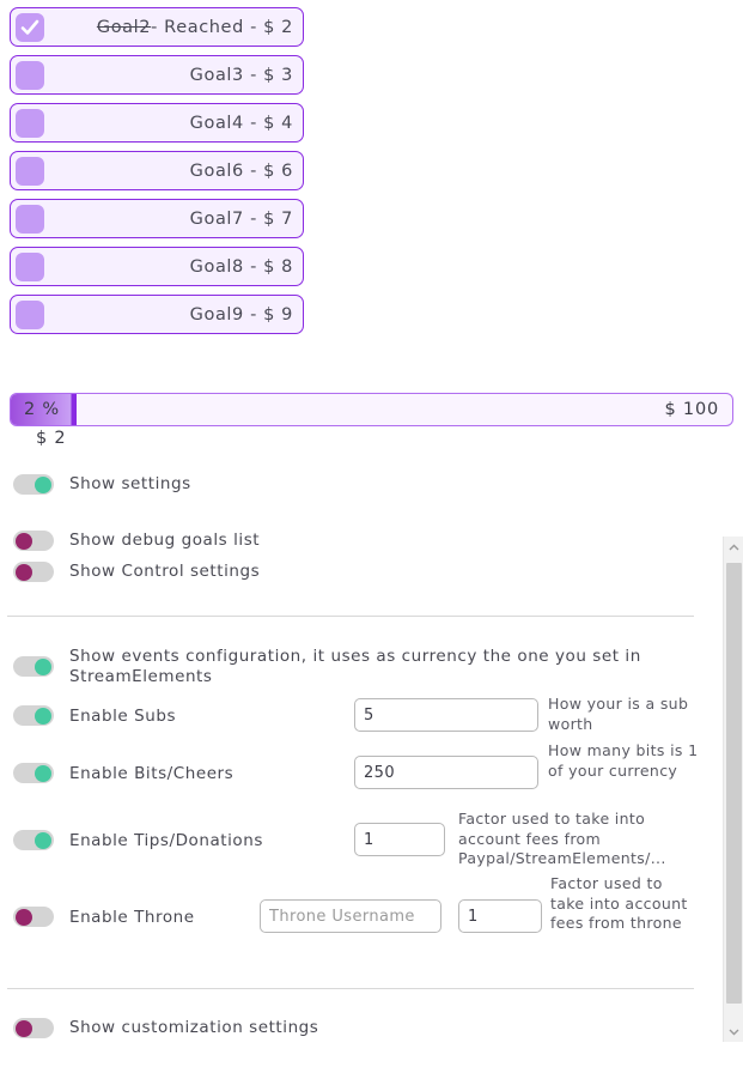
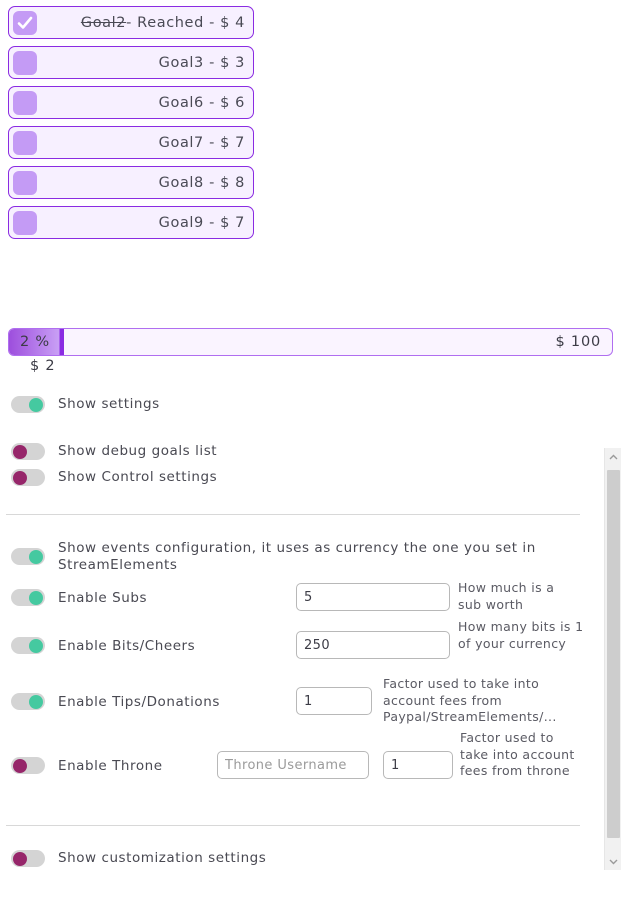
- Goal2- Reached - $ 2
+ Goal2- Reached - $ 4
  Goal3 - $ 3
- Goal4 - $ 4
  Goal6 - $ 6
  Goal7 - $ 7
  Goal8 - $ 8
- Goal9 - $ 9
+ Goal9 - $ 7
  2 %
  $ 100
  $ 2
  Show settings
  Show debug goals list
  Show Control settings
  Show events configuration, it uses as currency the one you set in StreamElements
  Enable Subs
  5
- How your is a sub worth
+ How much is a sub worth
  Enable Bits/Cheers
  250
  How many bits is 1 of your currency
  Enable Tips/Donations
  1
  Factor used to take into account fees from Paypal/StreamElements/...
  Enable Throne
  Throne Username
  1
  Factor used to take into account fees from throne
  Show customization settings
